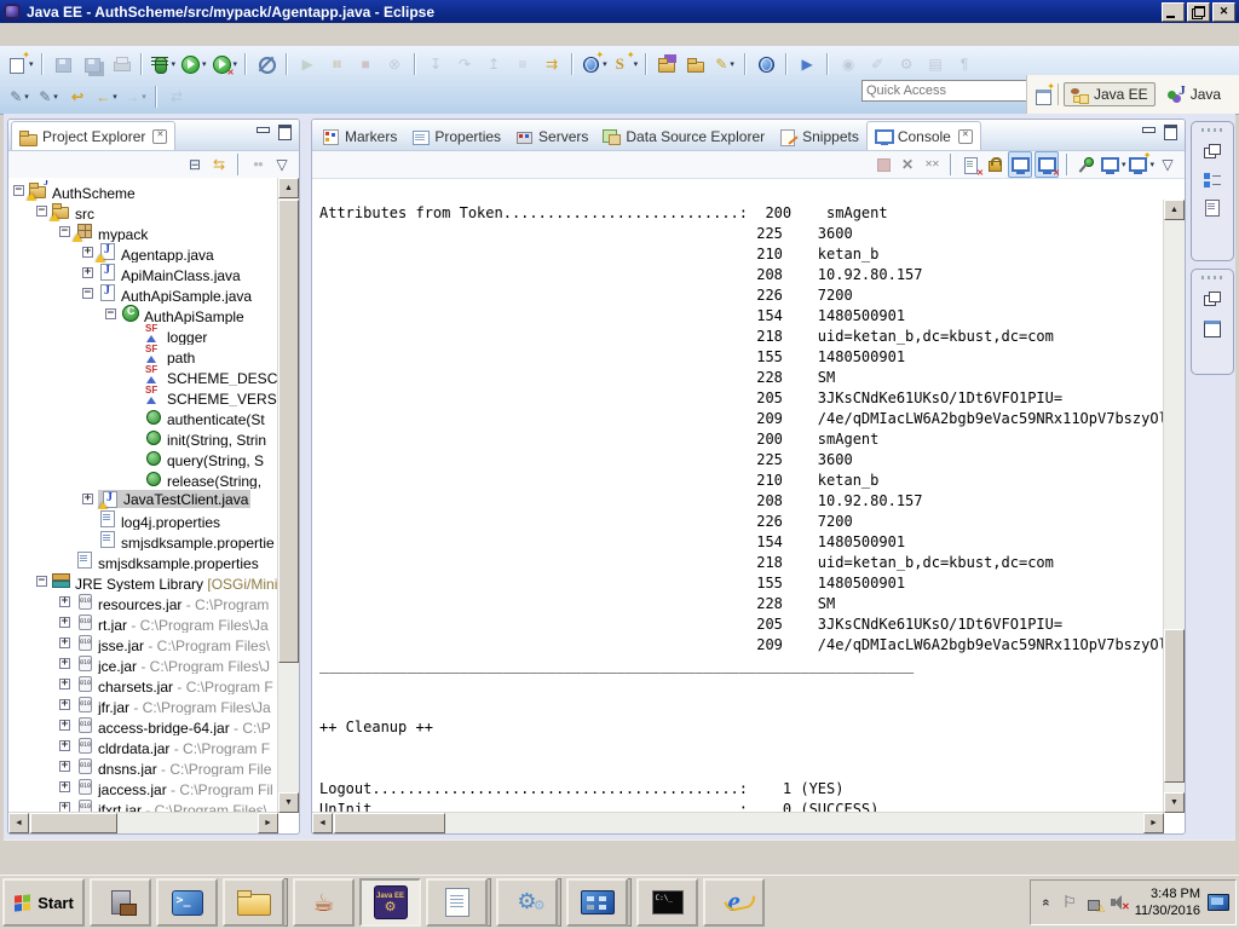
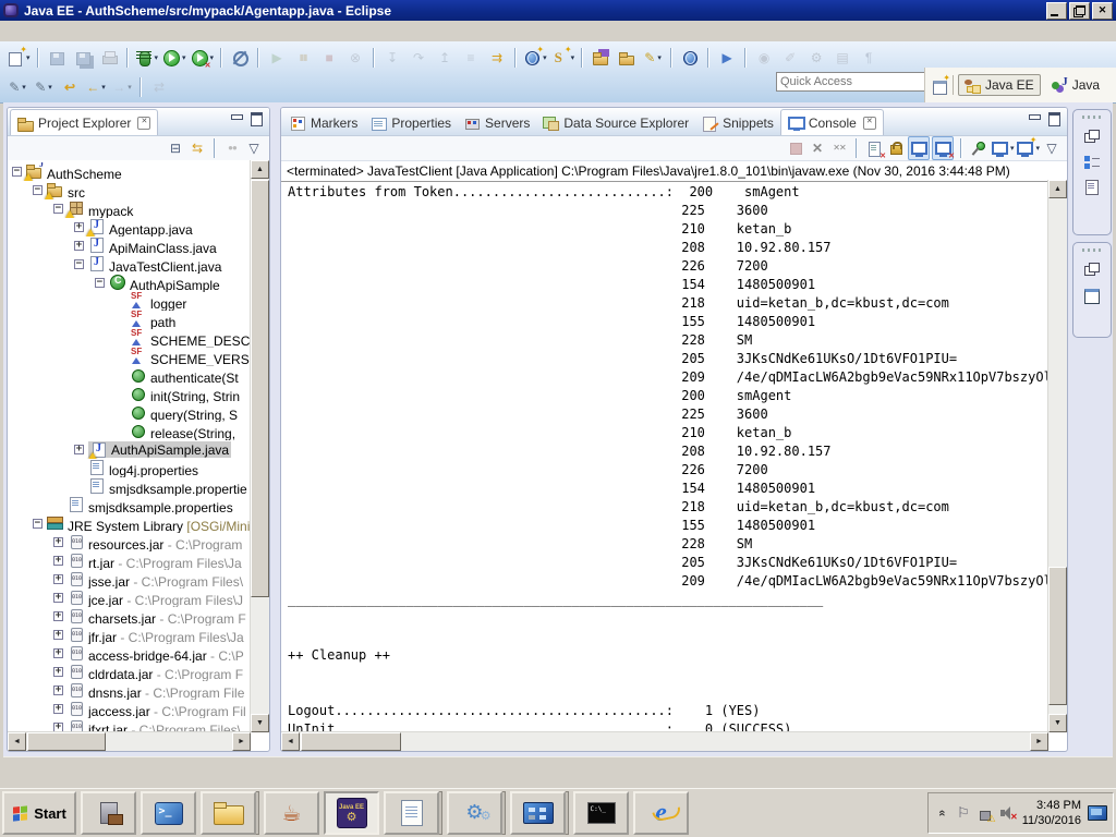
  Java EE - AuthScheme/src/mypack/Agentapp.java - Eclipse
  ✕
  ✦
  ▶
  ▮▮
  ■
  ⊗
  ↧
  ↷
  ↥
  ⇉
  ✦
  ✦
  ✎
  ▶
  ◉
  ✐
  ⚙
  ▤
  ¶
  ✎
  ✎
  ↩
  ←
  ⇄
  Quick Access
  Java EE
  Java
  Project Explorer
  ⊟
  ⇆
  ●●
  ▽
  −
  J
  AuthScheme
  −
  src
  −
  mypack
  +
  Agentapp.java
  +
  ApiMainClass.java
  −
- AuthApiSample.java
+ JavaTestClient.java
  −
  AuthApiSample
  logger
  path
  SCHEME_DESC
  SCHEME_VERS
  authenticate(St
  init(String, Strin
  query(String, S
  release(String,
  +
- JavaTestClient.java
+ AuthApiSample.java
  log4j.properties
  smjsdksample.propertie
  smjsdksample.properties
  −
  JRE System Library [OSGi/Min
  +
  resources.jar - C:\Program
  +
  rt.jar - C:\Program Files\Ja
  +
  jsse.jar - C:\Program Files\
  +
  jce.jar - C:\Program Files\J
  +
  charsets.jar - C:\Program F
  +
  jfr.jar - C:\Program Files\Ja
  +
  access-bridge-64.jar - C:\P
  +
  cldrdata.jar - C:\Program F
  +
  dnsns.jar - C:\Program File
  +
  jaccess.jar - C:\Program Fil
  +
  jfxrt.jar - C:\Program Files\
  Markers
  Properties
  Servers
  Data Source Explorer
  Snippets
  Console
  ✕
  ✕✕
  ✦
  ▽
+ <terminated> JavaTestClient [Java Application] C:\Program Files\Java\jre1.8.0_101\bin\javaw.exe (Nov 30, 2016 3:44:48 PM)
  Attributes from Token...........................: 200 smAgent
  225 3600
  210 ketan_b
  208 10.92.80.157
  226 7200
  154 1480500901
  218 uid=ketan_b,dc=kbust,dc=com
  155 1480500901
  228 SM
  205 3JKsCNdKe61UKsO/1Dt6VFO1PIU=
  209 /4e/qDMIacLW6A2bgb9eVac59NRx11OpV7bszyO
  200 smAgent
  225 3600
  210 ketan_b
  208 10.92.80.157
  226 7200
  154 1480500901
  218 uid=ketan_b,dc=kbust,dc=com
  155 1480500901
  228 SM
  205 3JKsCNdKe61UKsO/1Dt6VFO1PIU=
  209 /4e/qDMIacLW6A2bgb9eVac59NRx11OpV7bszyO
  ____________________________________________________________________
  ++ Cleanup ++
  Logout..........................................: 1 (YES)
  UnInit..........................................: 0 (SUCCESS)
  Start
  ☕
  ⚙
  ⚙
  e
  ⚐
  ✕
  3:48 PM
  11/30/2016
